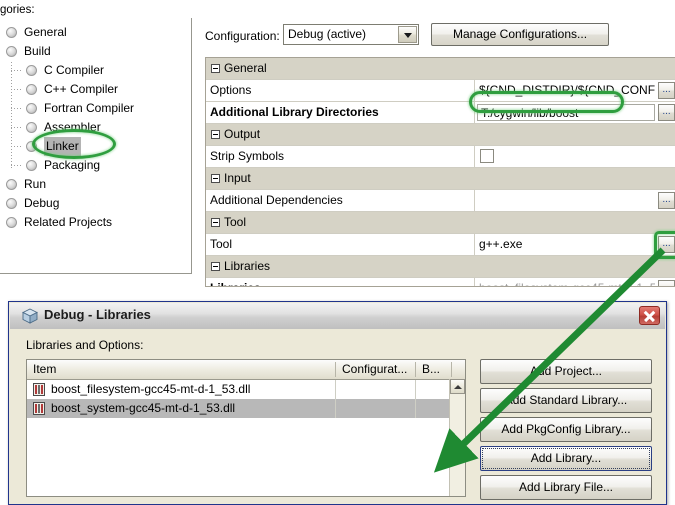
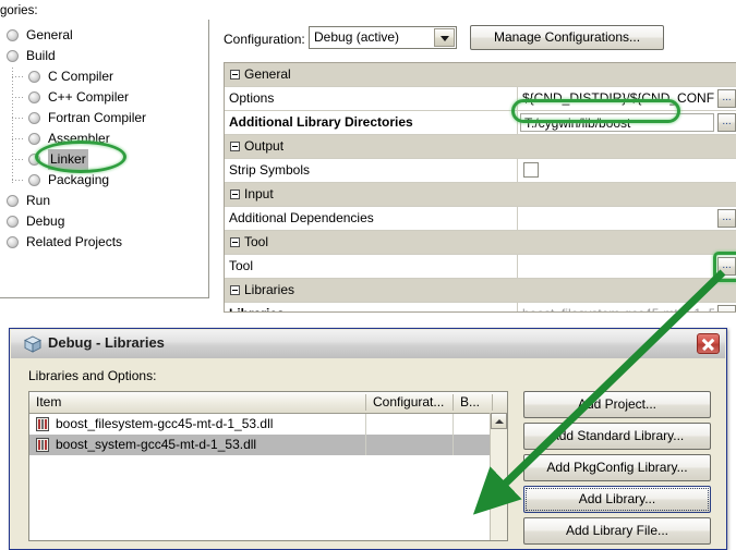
  gories:
  General
  Build
  C Compiler
  C++ Compiler
  Fortran Compiler
  Assembler
  Linker
  Packaging
  Run
  Debug
  Related Projects
  Configuration:
  Debug (active)
  Manage Configurations...
  General
  Options
  ${CND_DISTDIR}/${CND_CONF
  ...
  Additional Library Directories
  T:/cygwin/lib/boost
  ...
  Output
  Strip Symbols
  Input
  Additional Dependencies
  ...
  Tool
  Tool
- g++.exe
  ...
  Libraries
  Debug - Libraries
  Libraries and Options:
  Item
  Configurat...
  B...
  boost_filesystem-gcc45-mt-d-1_53.dll
  boost_system-gcc45-mt-d-1_53.dll
  d Project...
  dd Standard Library...
  Add PkgConfig Library...
  Add Library...
  Add Library File...
